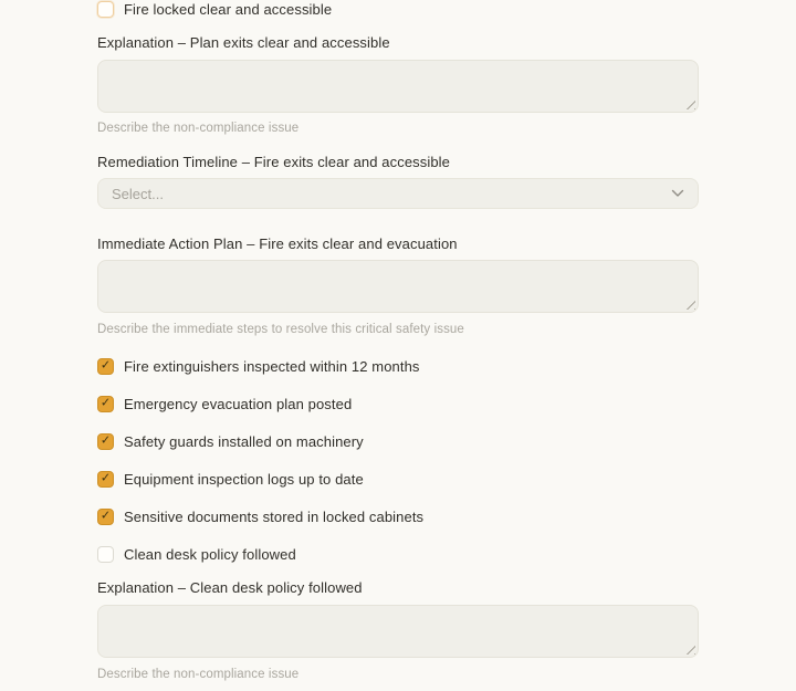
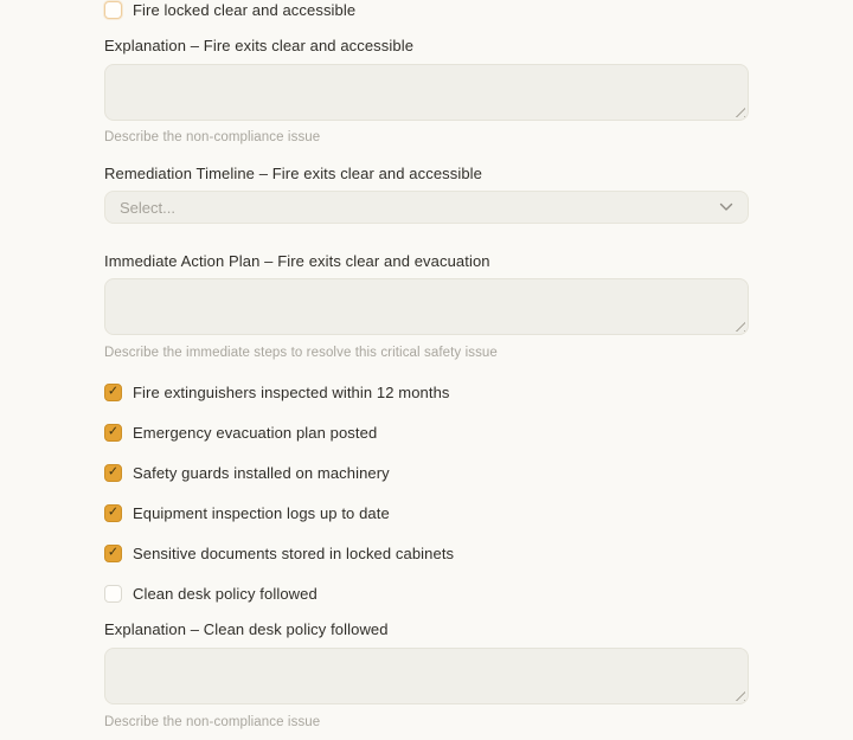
  Fire locked clear and accessible
- Explanation – Plan exits clear and accessible
+ Explanation – Fire exits clear and accessible
  Describe the non-compliance issue
  Remediation Timeline – Fire exits clear and accessible
  Select...
  Immediate Action Plan – Fire exits clear and evacuation
  Describe the immediate steps to resolve this critical safety issue
  Fire extinguishers inspected within 12 months
  Emergency evacuation plan posted
  Safety guards installed on machinery
  Equipment inspection logs up to date
  Sensitive documents stored in locked cabinets
  Clean desk policy followed
  Explanation – Clean desk policy followed
  Describe the non-compliance issue
